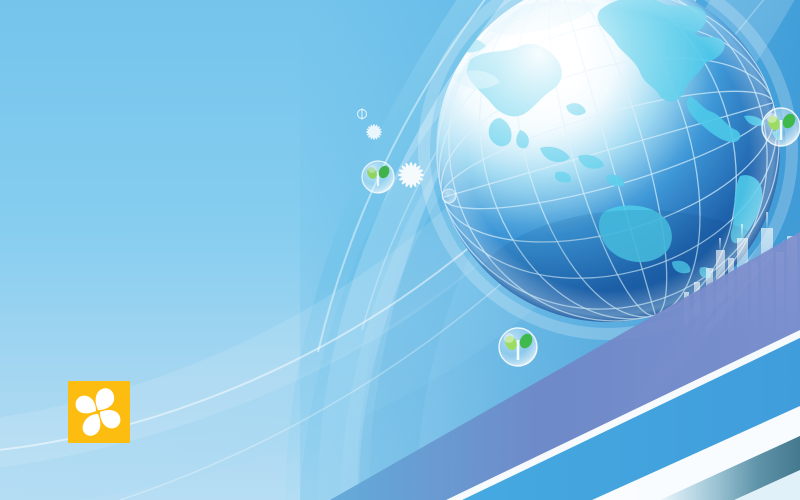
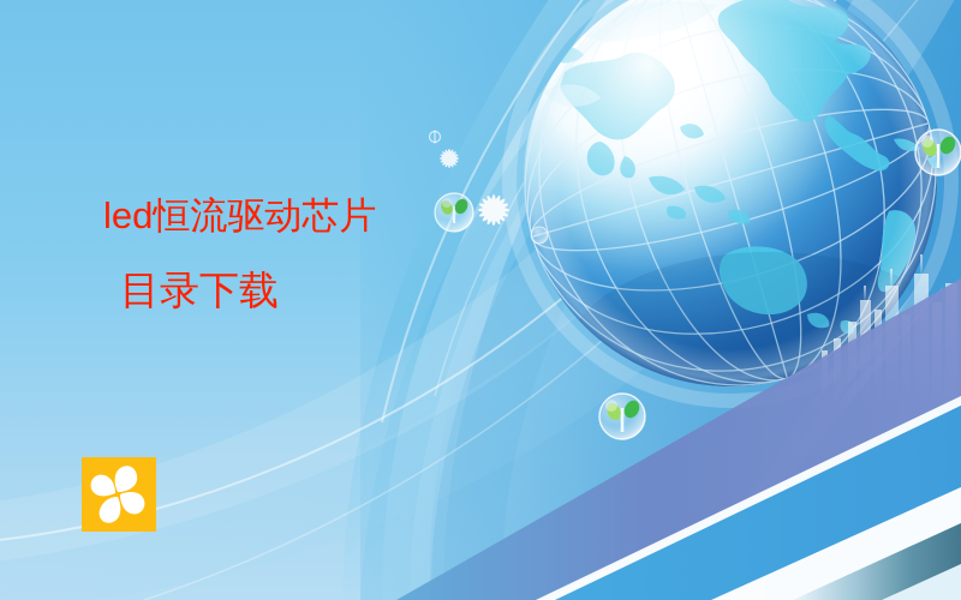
+ led恒流驱动芯片
+ 目录下载
